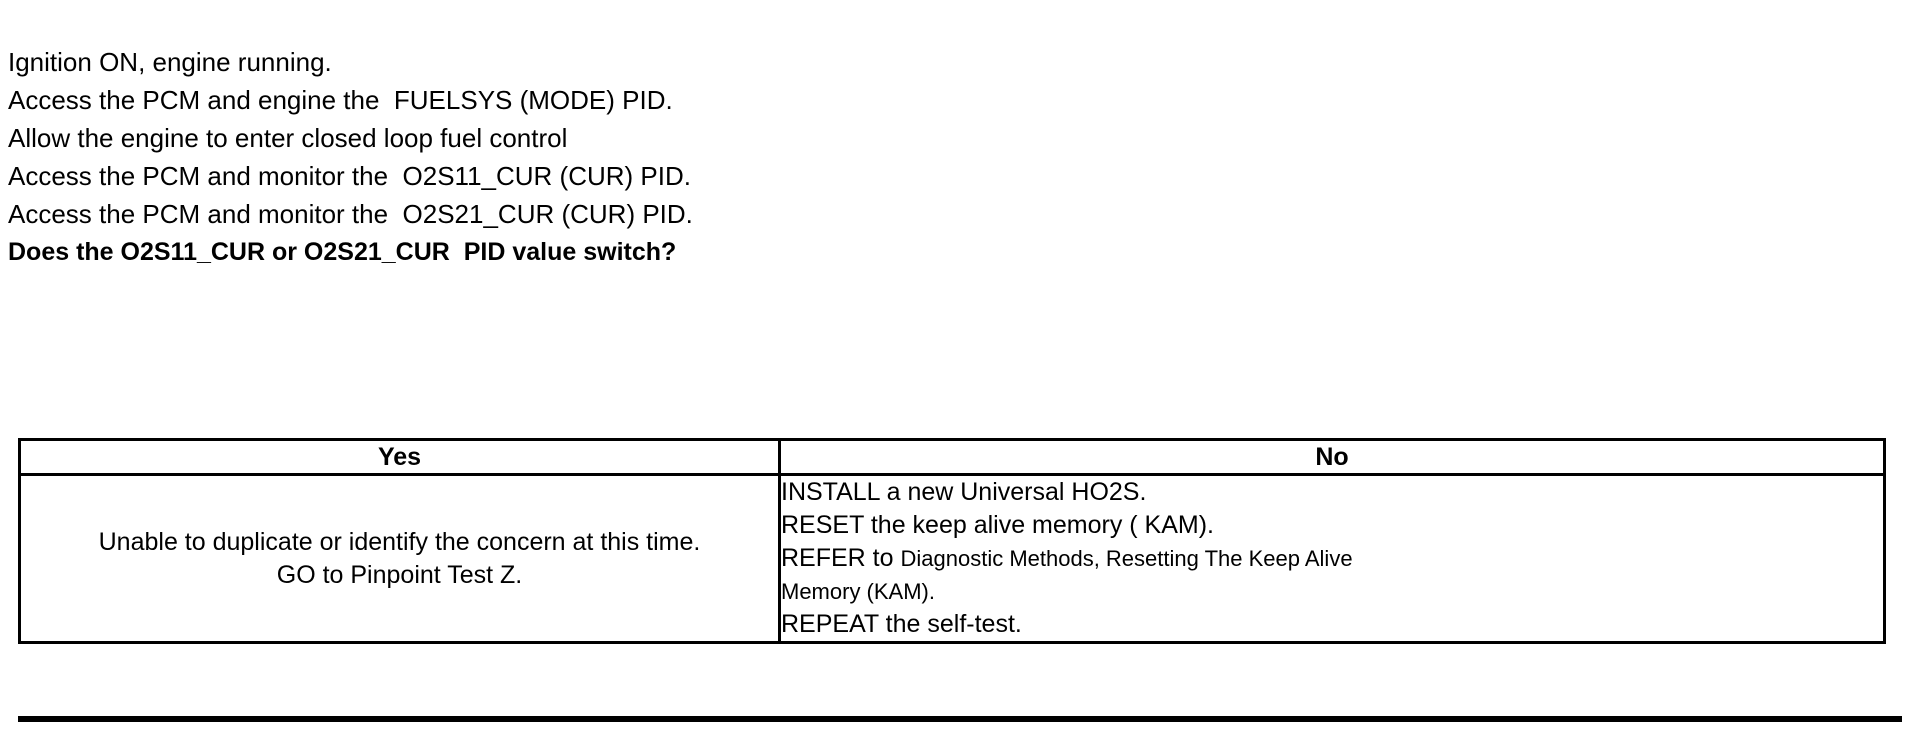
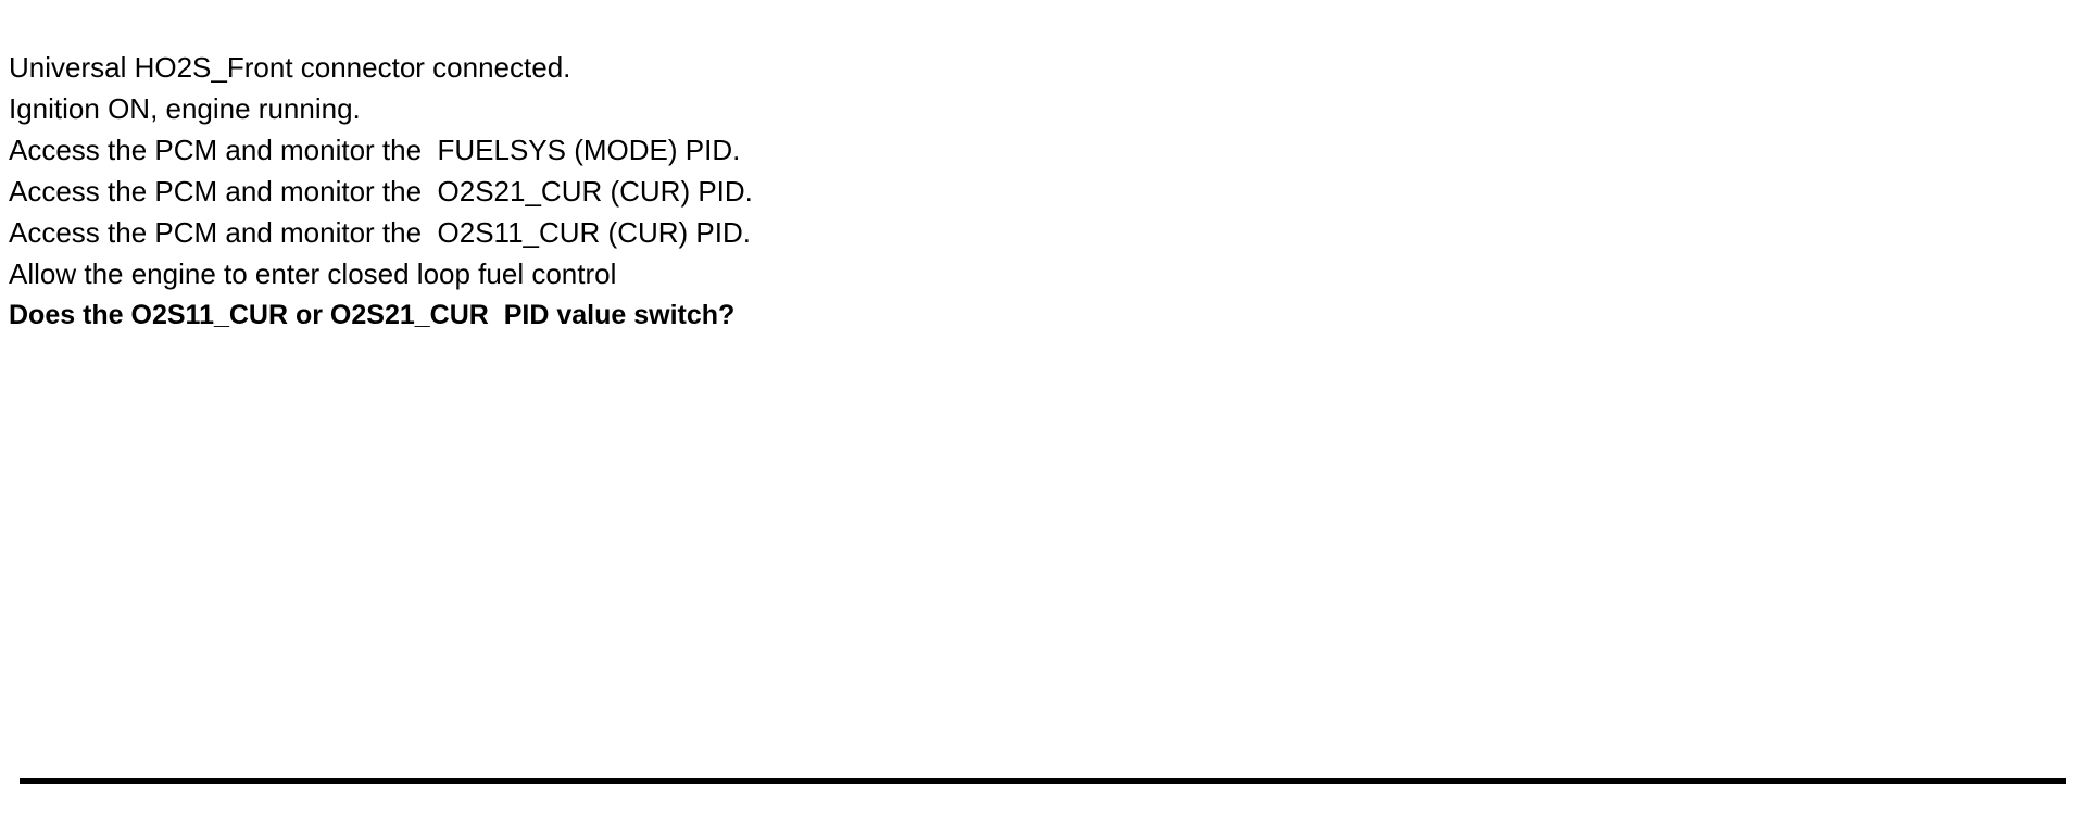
+ Universal HO2S_Front connector connected.
  Ignition ON, engine running.
- Access the PCM and engine the FUELSYS (MODE) PID.
+ Access the PCM and monitor the FUELSYS (MODE) PID.
- Allow the engine to enter closed loop fuel control
+ Access the PCM and monitor the O2S21_CUR (CUR) PID.
  Access the PCM and monitor the O2S11_CUR (CUR) PID.
- Access the PCM and monitor the O2S21_CUR (CUR) PID.
+ Allow the engine to enter closed loop fuel control
  Does the O2S11_CUR or O2S21_CUR PID value switch?
- Yes	No
- Unable to duplicate or identify the concern at this time. GO to Pinpoint Test Z.	INSTALL a new Universal HO2S. RESET the keep alive memory ( KAM). REFER to Diagnostic Methods, Resetting The Keep Alive Memory (KAM). REPEAT the self-test.
